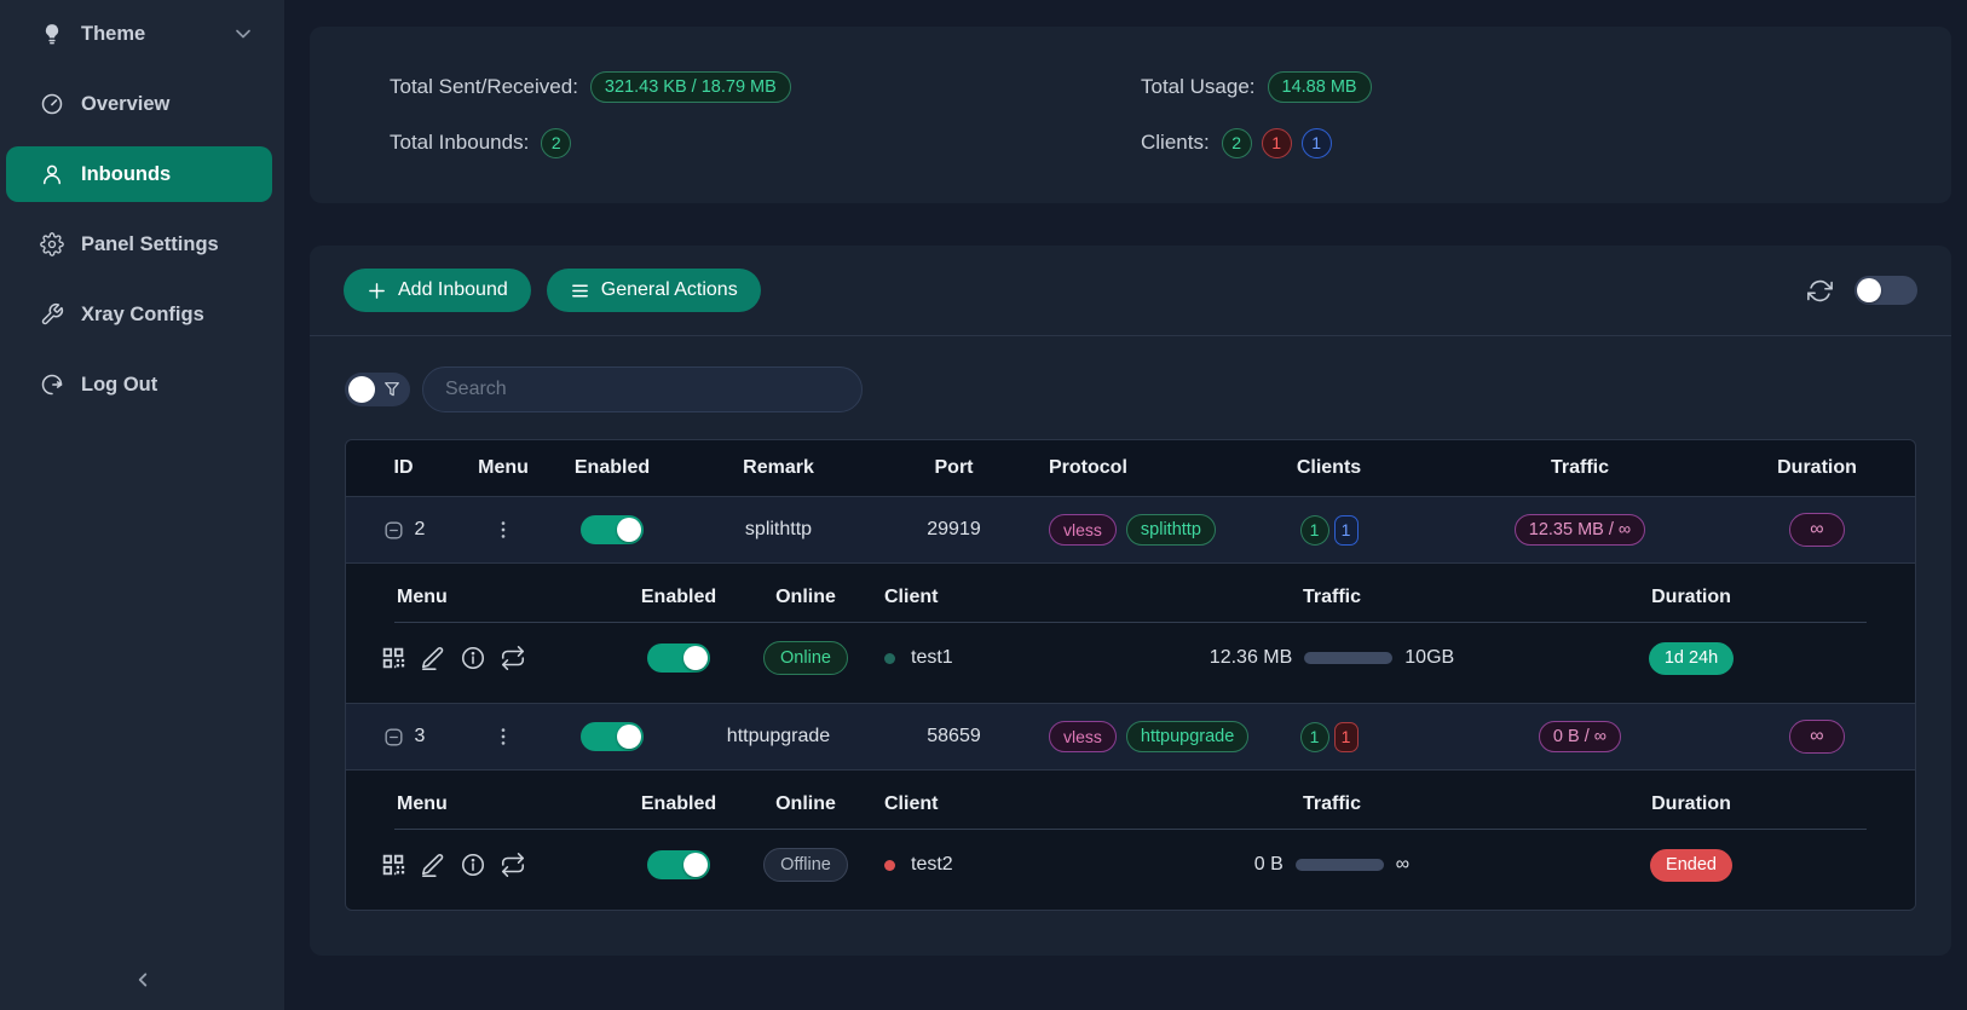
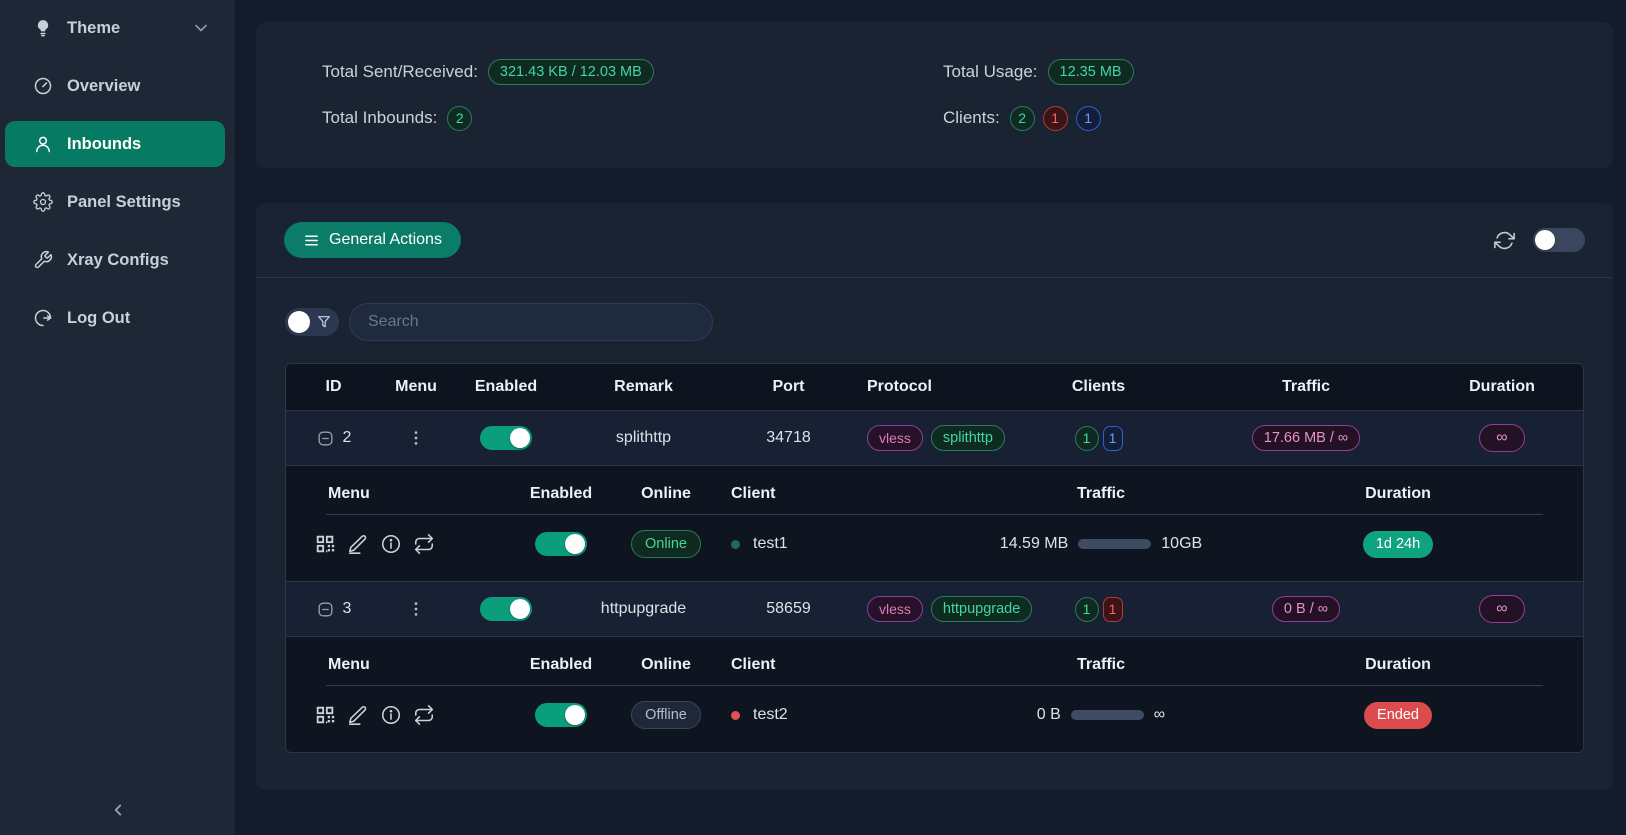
  Theme
  Overview
  Inbounds
  Panel Settings
  Xray Configs
  Log Out
  Total Sent/Received:
- 321.43 KB / 18.79 MB
+ 321.43 KB / 12.03 MB
  Total Inbounds:
  2
  Total Usage:
- 14.88 MB
+ 12.35 MB
  Clients:
  2
  1
  1
- Add Inbound
  General Actions
  Search
  ID
  Menu
  Enabled
  Remark
  Port
  Protocol
  Clients
  Traffic
  Duration
  2
  splithttp
- 29919
+ 34718
  vless
  splithttp
  1
  1
- 12.35 MB / ∞
+ 17.66 MB / ∞
  ∞
  Menu
  Enabled
  Online
  Client
  Traffic
  Duration
  Online
  test1
- 12.36 MB
+ 14.59 MB
  10GB
  1d 24h
  3
  httpupgrade
  58659
  vless
  httpupgrade
  1
  1
  0 B / ∞
  ∞
  Menu
  Enabled
  Online
  Client
  Traffic
  Duration
  Offline
  test2
  0 B
  ∞
  Ended
